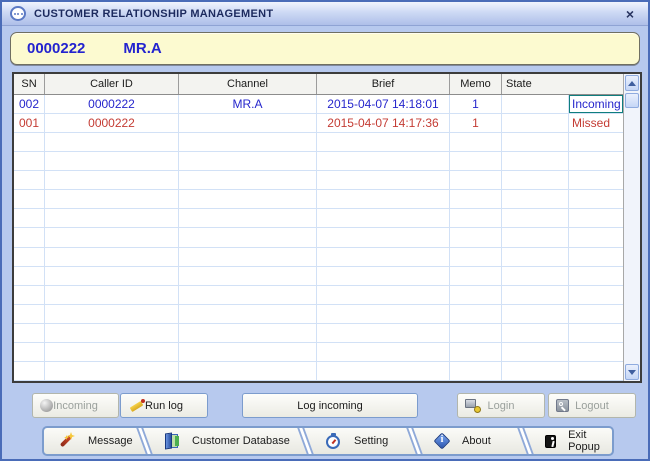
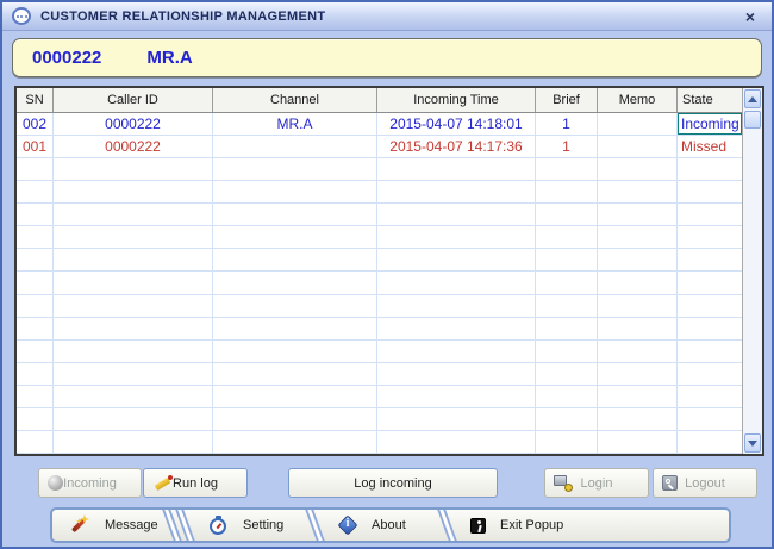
  CUSTOMER RELATIONSHIP MANAGEMENT
  ×
  0000222
  MR.A
  SN
  Caller ID
  Channel
+ Incoming Time
  Brief
  Memo
  State
  002
  0000222
  MR.A
  2015-04-07 14:18:01
  1
  Incoming
  001
  0000222
  2015-04-07 14:17:36
  1
  Missed
  Incoming
  Run log
  Log incoming
  Login
  Logout
  Message
- Customer Database
  Setting
  i
  About
  Exit Popup
